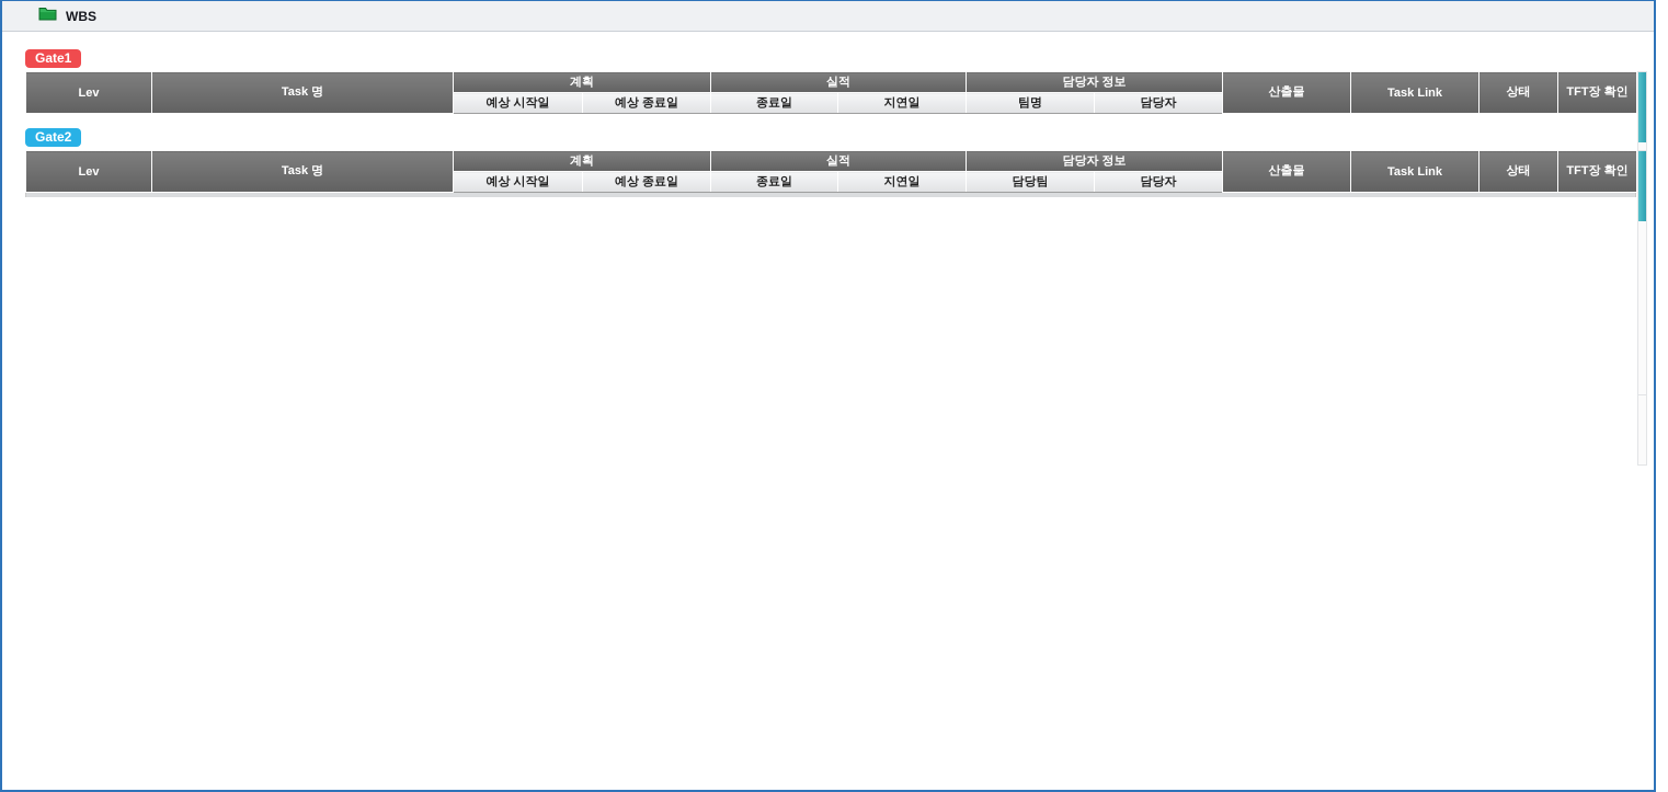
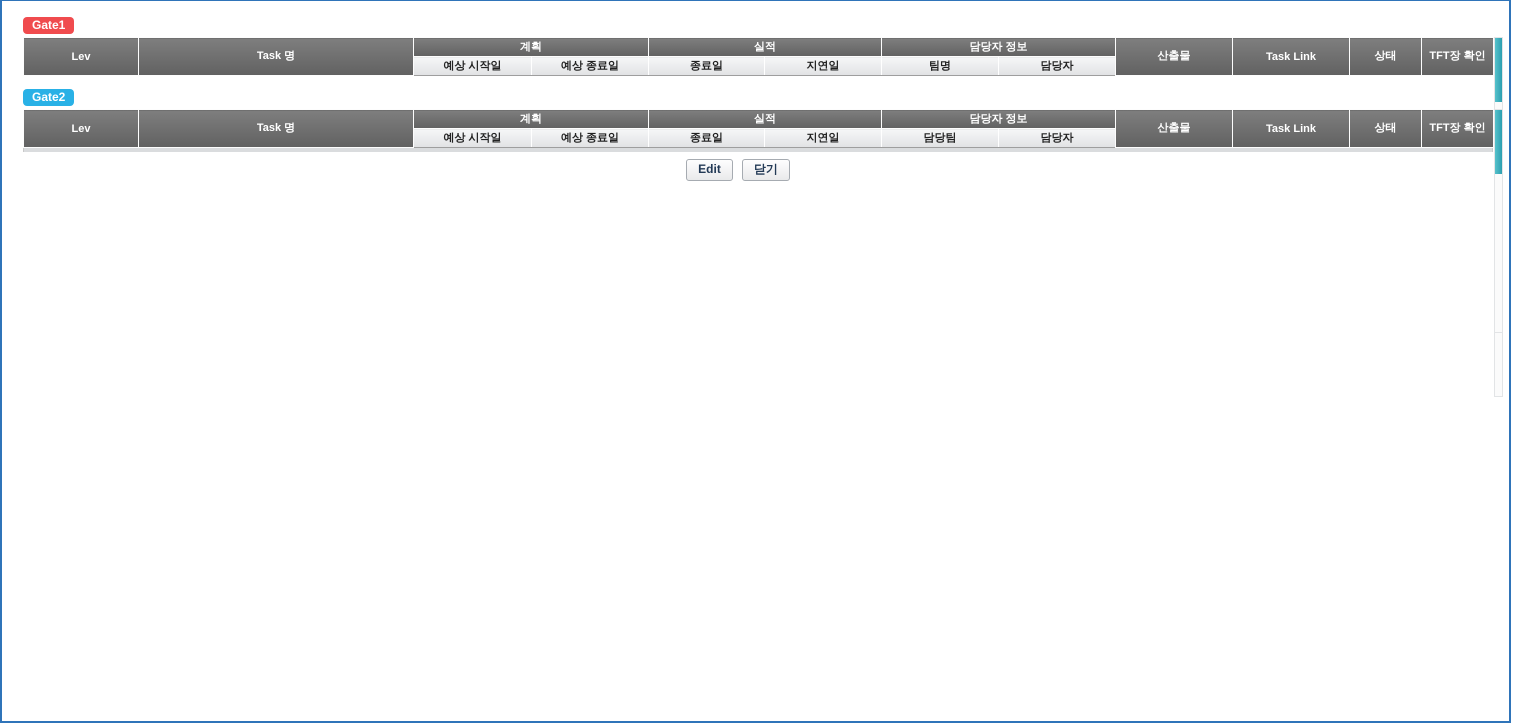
- WBS
  Gate1
  Lev	Task 명	계획	실적	담당자 정보	산출물	Task Link	상태	TFT장 확인
  예상 시작일	예상 종료일	종료일	지연일	팀명	담당자
  Gate2
  Lev	Task 명	계획	실적	담당자 정보	산출물	Task Link	상태	TFT장 확인
  예상 시작일	예상 종료일	종료일	지연일	담당팀	담당자
+ Edit
+ 닫기
